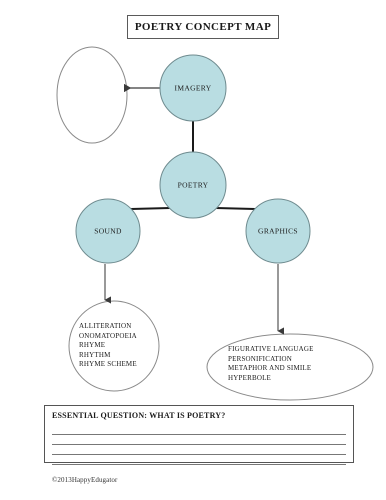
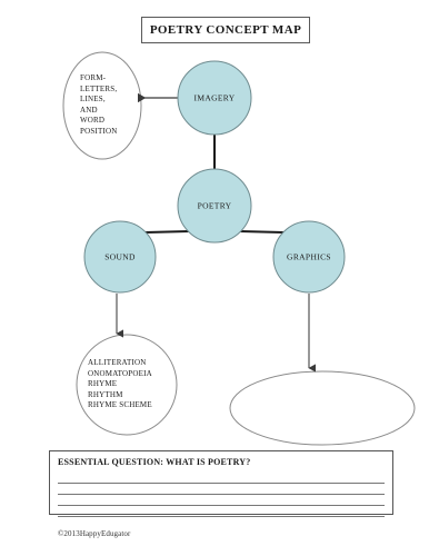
  POETRY CONCEPT MAP
  IMAGERY
  POETRY
  SOUND
  GRAPHICS
+ FORM-
+ LETTERS,
+ LINES,
+ AND
+ WORD
+ POSITION
  ALLITERATION
  ONOMATOPOEIA
  RHYME
  RHYTHM
  RHYME SCHEME
- FIGURATIVE LANGUAGE
- PERSONIFICATION
- METAPHOR AND SIMILE
- HYPERBOLE
  ESSENTIAL QUESTION: WHAT IS POETRY?
  ©2013HappyEdugator
